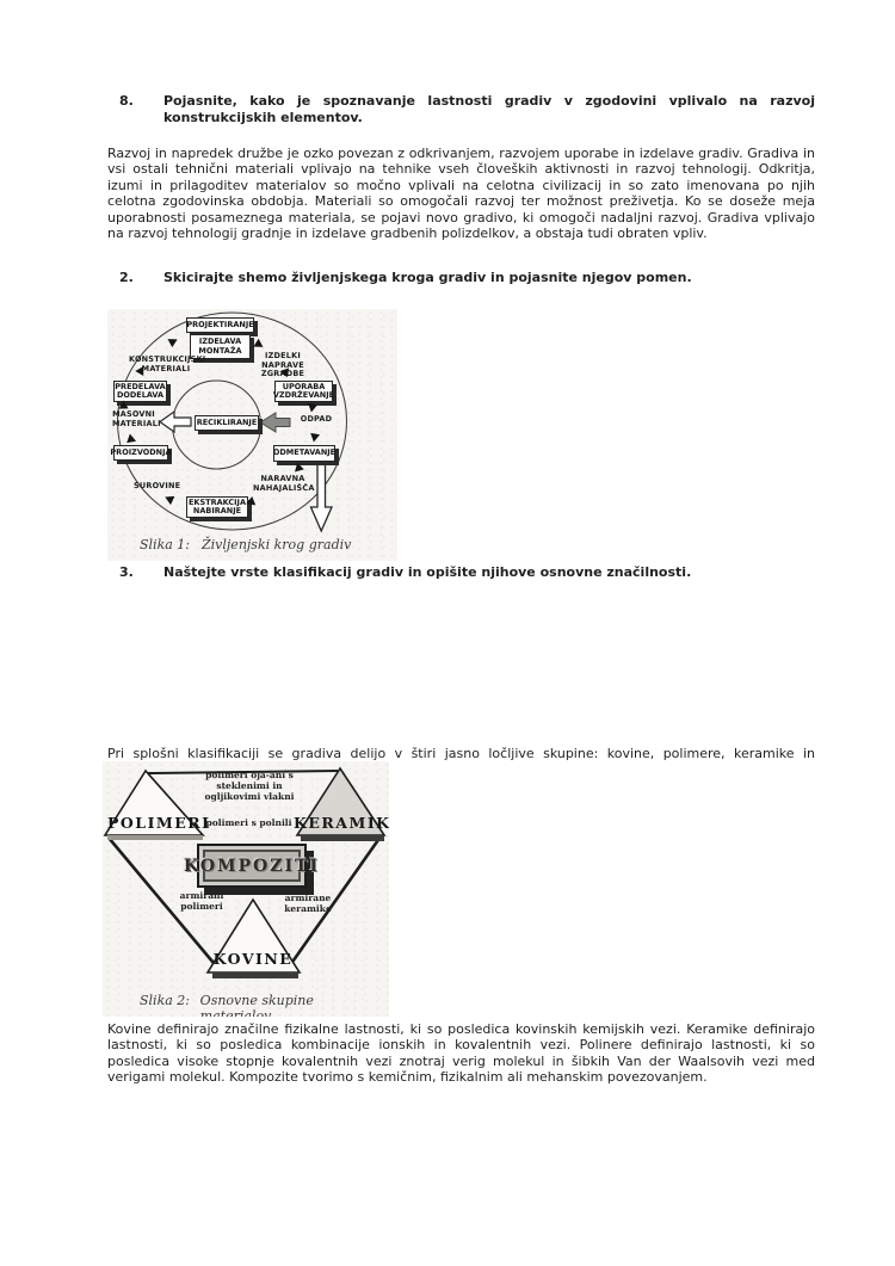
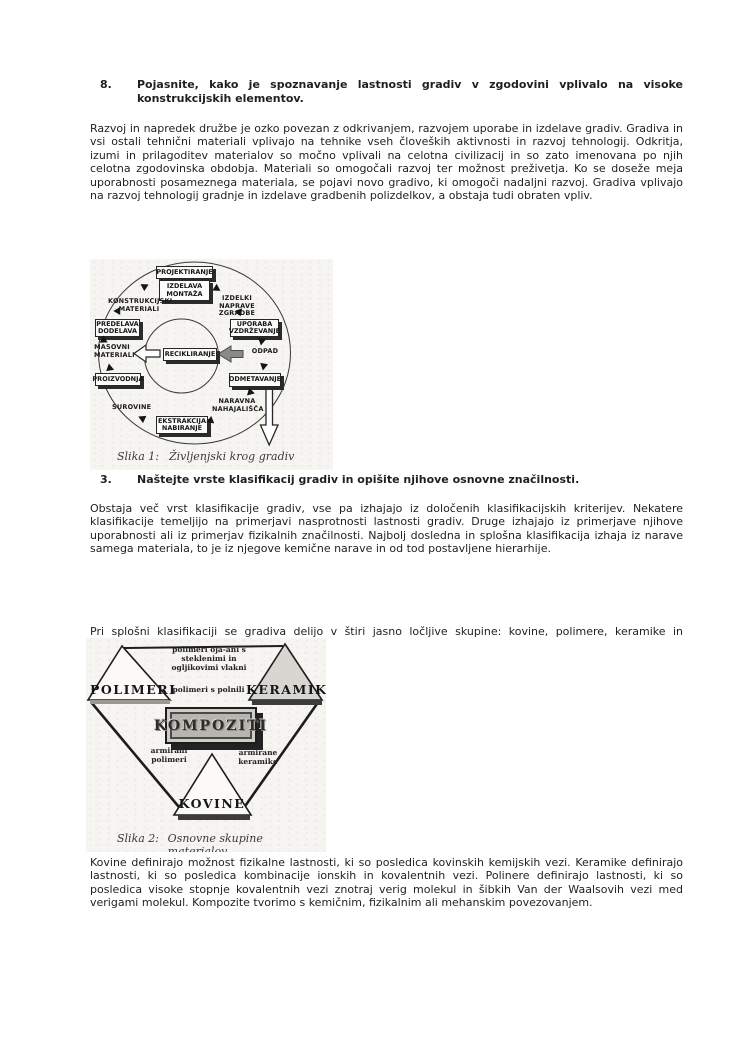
  8.
- Pojasnite, kako je spoznavanje lastnosti gradiv v zgodovini vplivalo na razvoj konstrukcijskih elementov.
+ Pojasnite, kako je spoznavanje lastnosti gradiv v zgodovini vplivalo na visoke konstrukcijskih elementov.
  Razvoj in napredek družbe je ozko povezan z odkrivanjem, razvojem uporabe in izdelave gradiv. Gradiva in vsi ostali tehnični materiali vplivajo na tehnike vseh človeških aktivnosti in razvoj tehnologij. Odkritja, izumi in prilagoditev materialov so močno vplivali na celotna civilizacij in so zato imenovana po njih celotna zgodovinska obdobja. Materiali so omogočali razvoj ter možnost preživetja. Ko se doseže meja uporabnosti posameznega materiala, se pojavi novo gradivo, ki omogoči nadaljni razvoj. Gradiva vplivajo na razvoj tehnologij gradnje in izdelave gradbenih polizdelkov, a obstaja tudi obraten vpliv.
- 2.
- Skicirajte shemo življenjskega kroga gradiv in pojasnite njegov pomen.
  PROJEKTIRANJE
  IZDELAVA
  MONTAŽA
  UPORABA
  VZDRŽEVANJE
  ODMETAVANJE
  EKSTRAKCIJA
  NABIRANJE
  PROIZVODNJA
  PREDELAVA
  DODELAVA
  RECIKLIRANJE
  KONSTRUKCIJSKI
  MATERIALI
  IZDELKI
  NAPRAVE
  ZGRADBE
  ODPAD
  NARAVNA
  NAHAJALIŠČA
  SUROVINE
  MASOVNI
  MATERIALI
  Slika 1:
  Življenjski krog gradiv
  3.
  Naštejte vrste klasifikacij gradiv in opišite njihove osnovne značilnosti.
+ Obstaja več vrst klasifikacije gradiv, vse pa izhajajo iz določenih klasifikacijskih kriterijev. Nekatere klasifikacije temeljijo na primerjavi nasprotnosti lastnosti gradiv. Druge izhajajo iz primerjave njihove uporabnosti ali iz primerjav fizikalnih značilnosti. Najbolj dosledna in splošna klasifikacija izhaja iz narave samega materiala, to je iz njegove kemične narave in od tod postavljene hierarhije.
  Pri splošni klasifikaciji se gradiva delijo v štiri jasno ločljive skupine: kovine, polimere, keramike in
  KOMPOZITI
  POLIMER
  KERAMIK
  KOVINE
  polimeri oja-ani s
  steklenimi in
  ogljikovimi vlakni
  polimeri s polnili
  armirani
  polimeri
  armirane
  keramike
  Slika 2:
  Osnovne skupine materialov
- Kovine definirajo značilne fizikalne lastnosti, ki so posledica kovinskih kemijskih vezi. Keramike definirajo lastnosti, ki so posledica kombinacije ionskih in kovalentnih vezi. Polinere definirajo lastnosti, ki so posledica visoke stopnje kovalentnih vezi znotraj verig molekul in šibkih Van der Waalsovih vezi med verigami molekul. Kompozite tvorimo s kemičnim, fizikalnim ali mehanskim povezovanjem.
+ Kovine definirajo možnost fizikalne lastnosti, ki so posledica kovinskih kemijskih vezi. Keramike definirajo lastnosti, ki so posledica kombinacije ionskih in kovalentnih vezi. Polinere definirajo lastnosti, ki so posledica visoke stopnje kovalentnih vezi znotraj verig molekul in šibkih Van der Waalsovih vezi med verigami molekul. Kompozite tvorimo s kemičnim, fizikalnim ali mehanskim povezovanjem.
